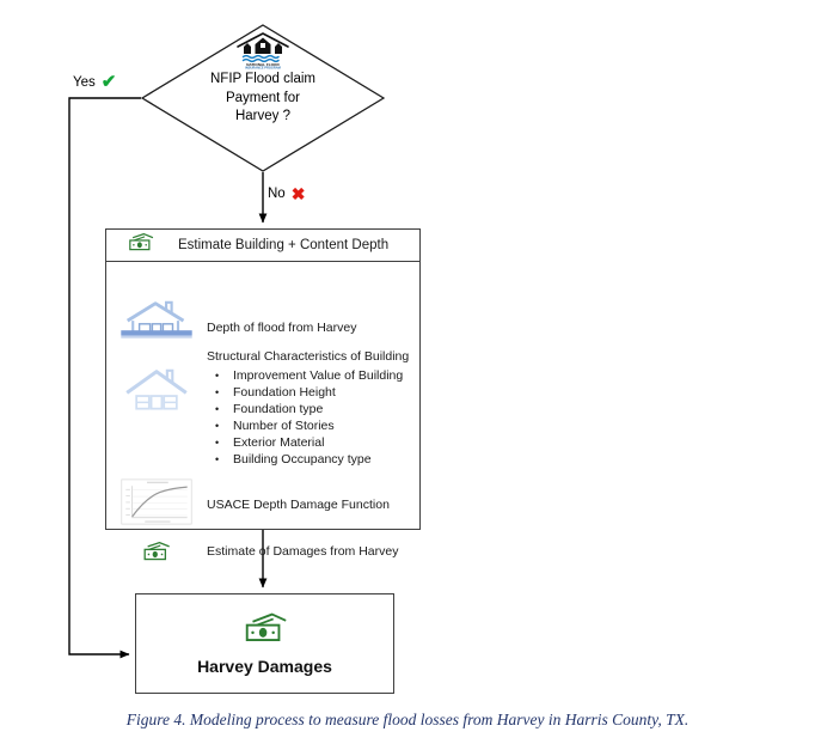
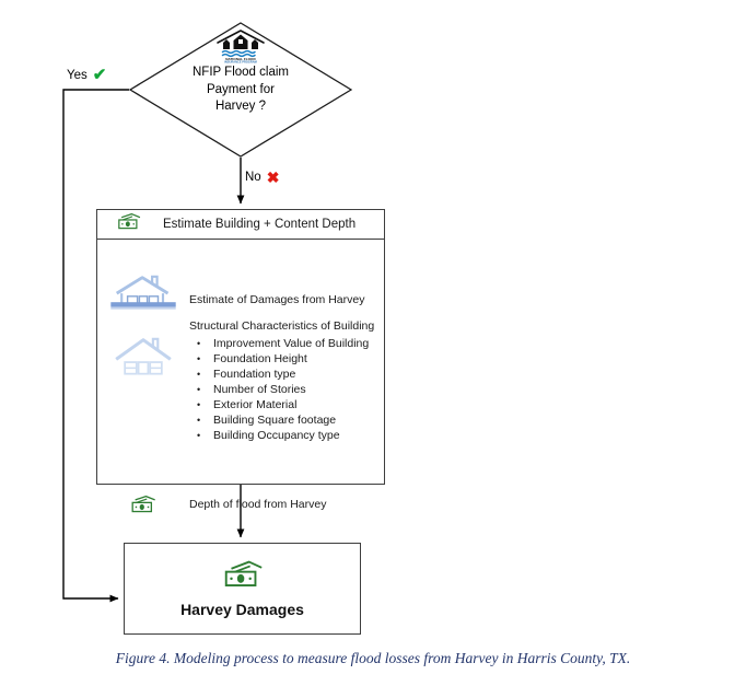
  NFIP Flood claim
  Payment for
  Harvey ?
  Yes
  ✔
  No
  ✖
  Estimate Building + Content Depth
- Depth of flood from Harvey
+ Estimate of Damages from Harvey
  Structural Characteristics of Building
  Improvement Value of Building
  Foundation Height
  Foundation type
  Number of Stories
  Exterior Material
+ Building Square footage
  Building Occupancy type
- USACE Depth Damage Function
- Estimate of Damages from Harvey
+ Depth of flood from Harvey
  Harvey Damages
  Figure 4. Modeling process to measure flood losses from Harvey in Harris County, TX.
